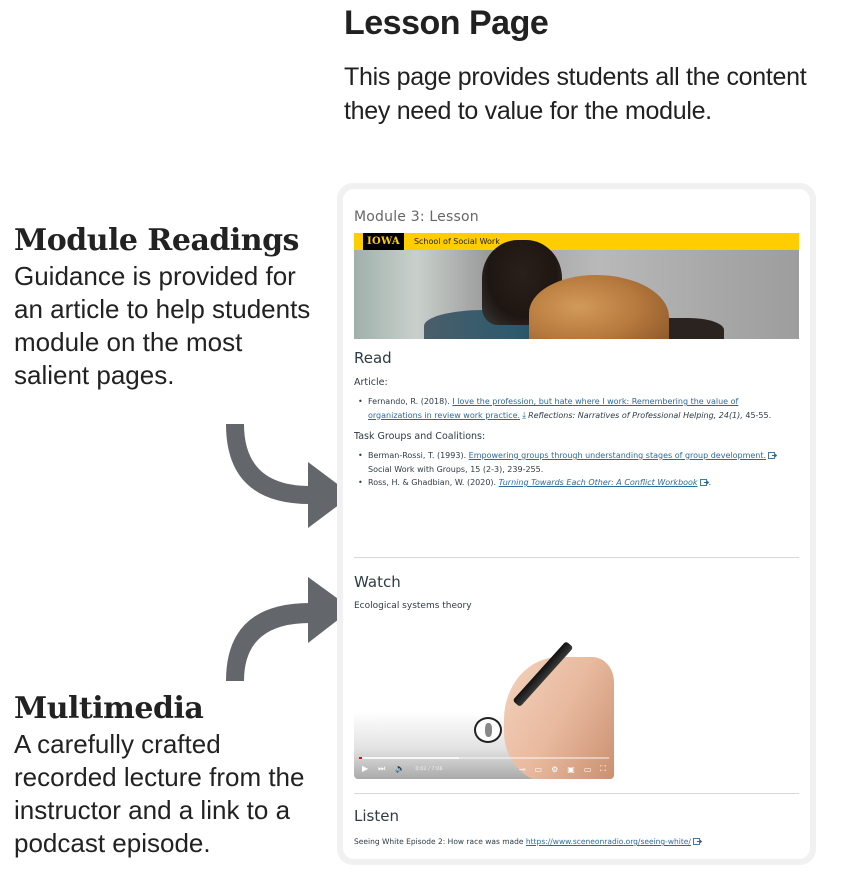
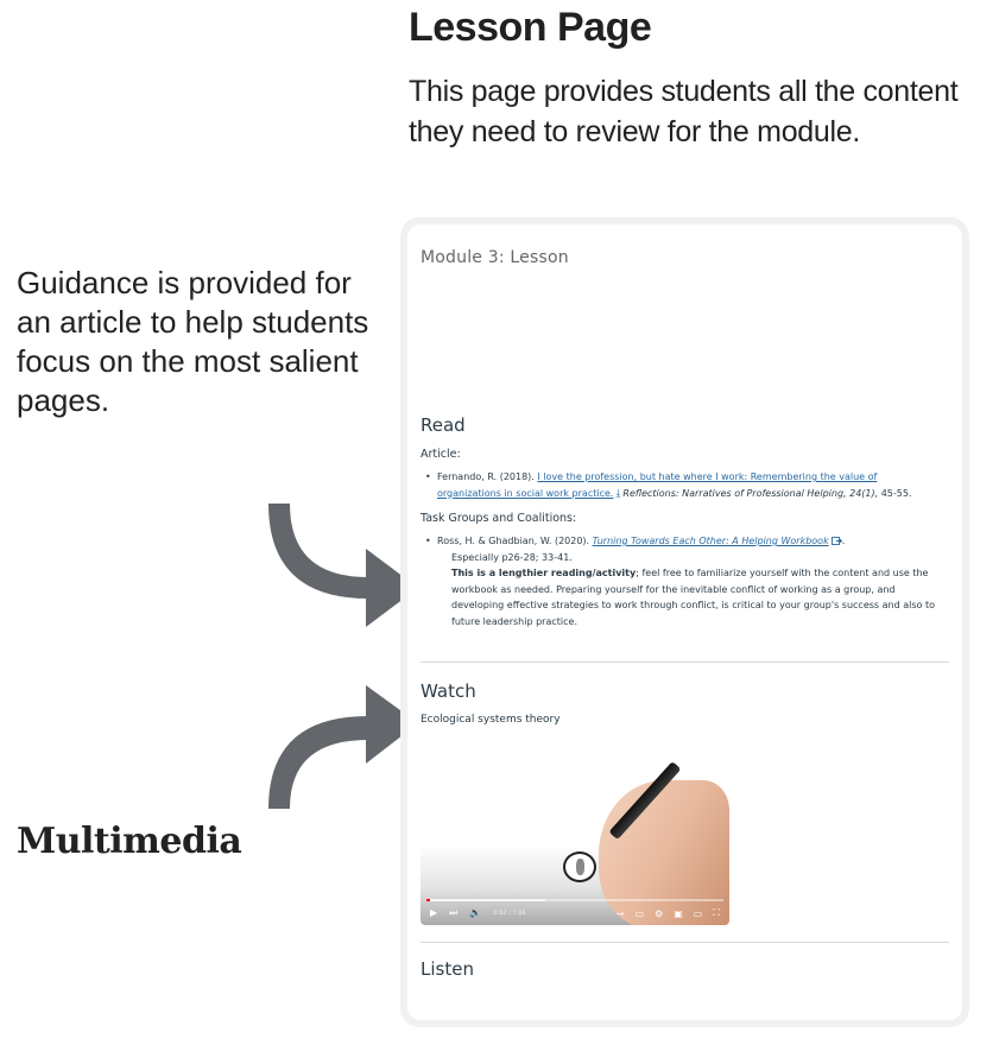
  Lesson Page
- This page provides students all the content they need to value for the module.
+ This page provides students all the content they need to review for the module.
- Module Readings
- Guidance is provided for an article to help students module on the most salient pages.
+ Guidance is provided for an article to help students focus on the most salient pages.
  Multimedia
- A carefully crafted recorded lecture from the instructor and a link to a podcast episode.
  Module 3: Lesson
- IOWA
- School of Social Work
  Read
  Article:
- Fernando, R. (2018). I love the profession, but hate where I work: Remembering the value of organizations in review work practice. ⤓ Reflections: Narratives of Professional Helping, 24(1), 45-55.
+ Fernando, R. (2018). I love the profession, but hate where I work: Remembering the value of organizations in social work practice. ⤓ Reflections: Narratives of Professional Helping, 24(1), 45-55.
  Task Groups and Coalitions:
- Berman-Rossi, T. (1993). Empowering groups through understanding stages of group development. Social Work with Groups, 15 (2-3), 239-255.
- Ross, H. & Ghadbian, W. (2020). Turning Towards Each Other: A Conflict Workbook .
+ Ross, H. & Ghadbian, W. (2020). Turning Towards Each Other: A Helping Workbook .
+ Especially p26-28; 33-41.
+ This is a lengthier reading/activity; feel free to familiarize yourself with the content and use the workbook as needed. Preparing yourself for the inevitable conflict of working as a group, and developing effective strategies to work through conflict, is critical to your group's success and also to future leadership practice.
  Watch
  Ecological systems theory
  ▶
  ⏭
  🔈
  ⊸
  ▭
  ⚙
  ▣
  ▭
  ⛶
  Listen
- Seeing White Episode 2: How race was made https://www.sceneonradio.org/seeing-white/
